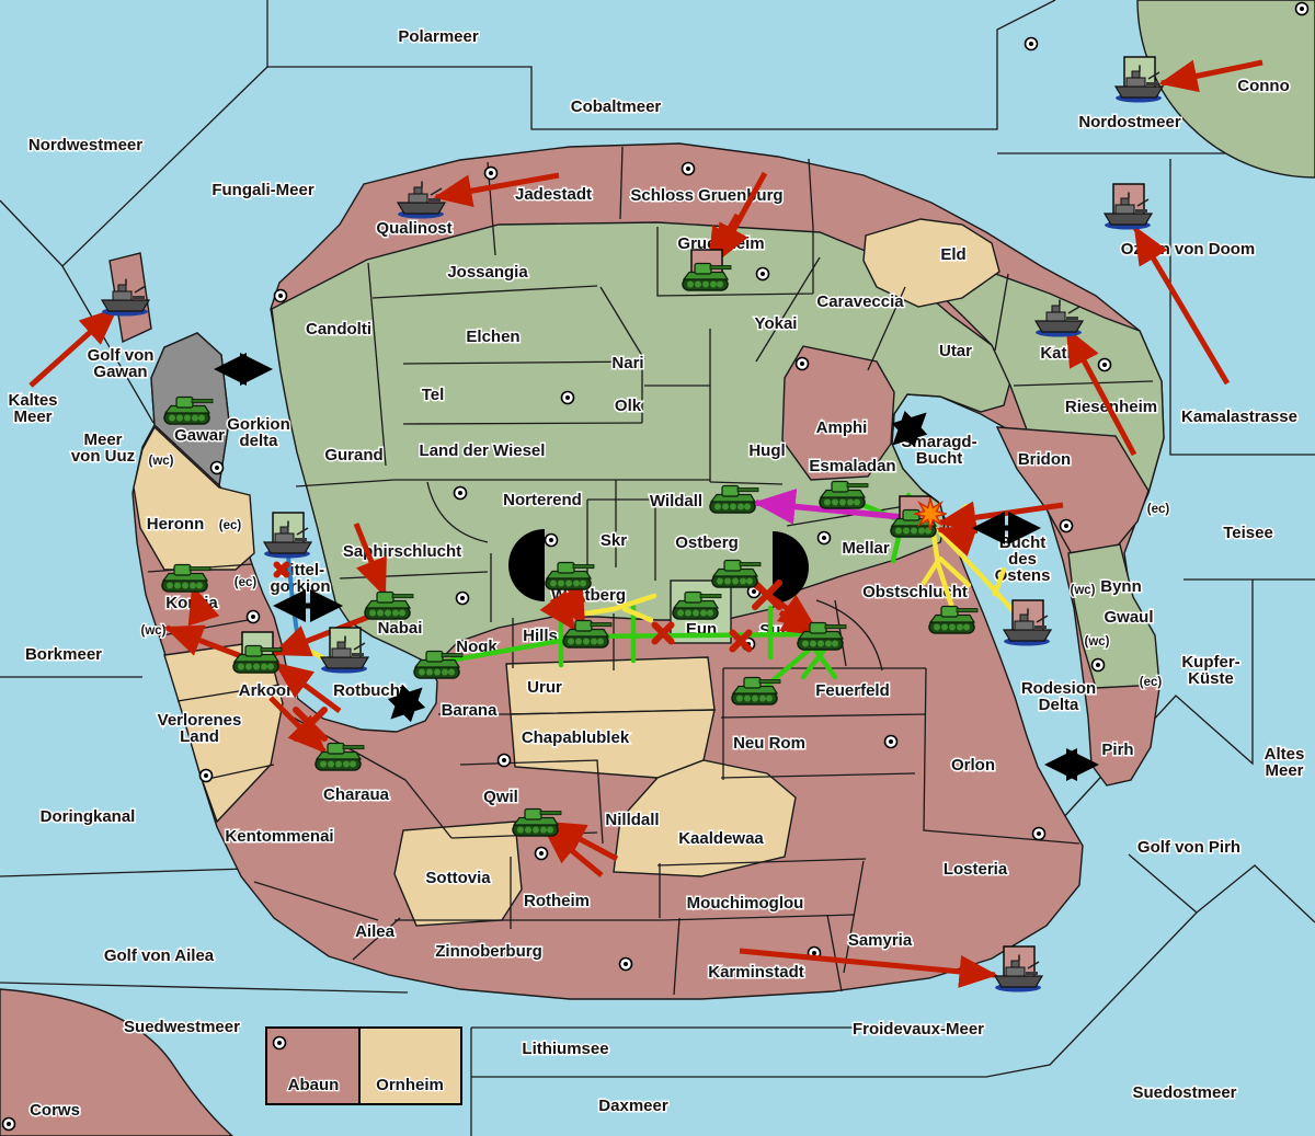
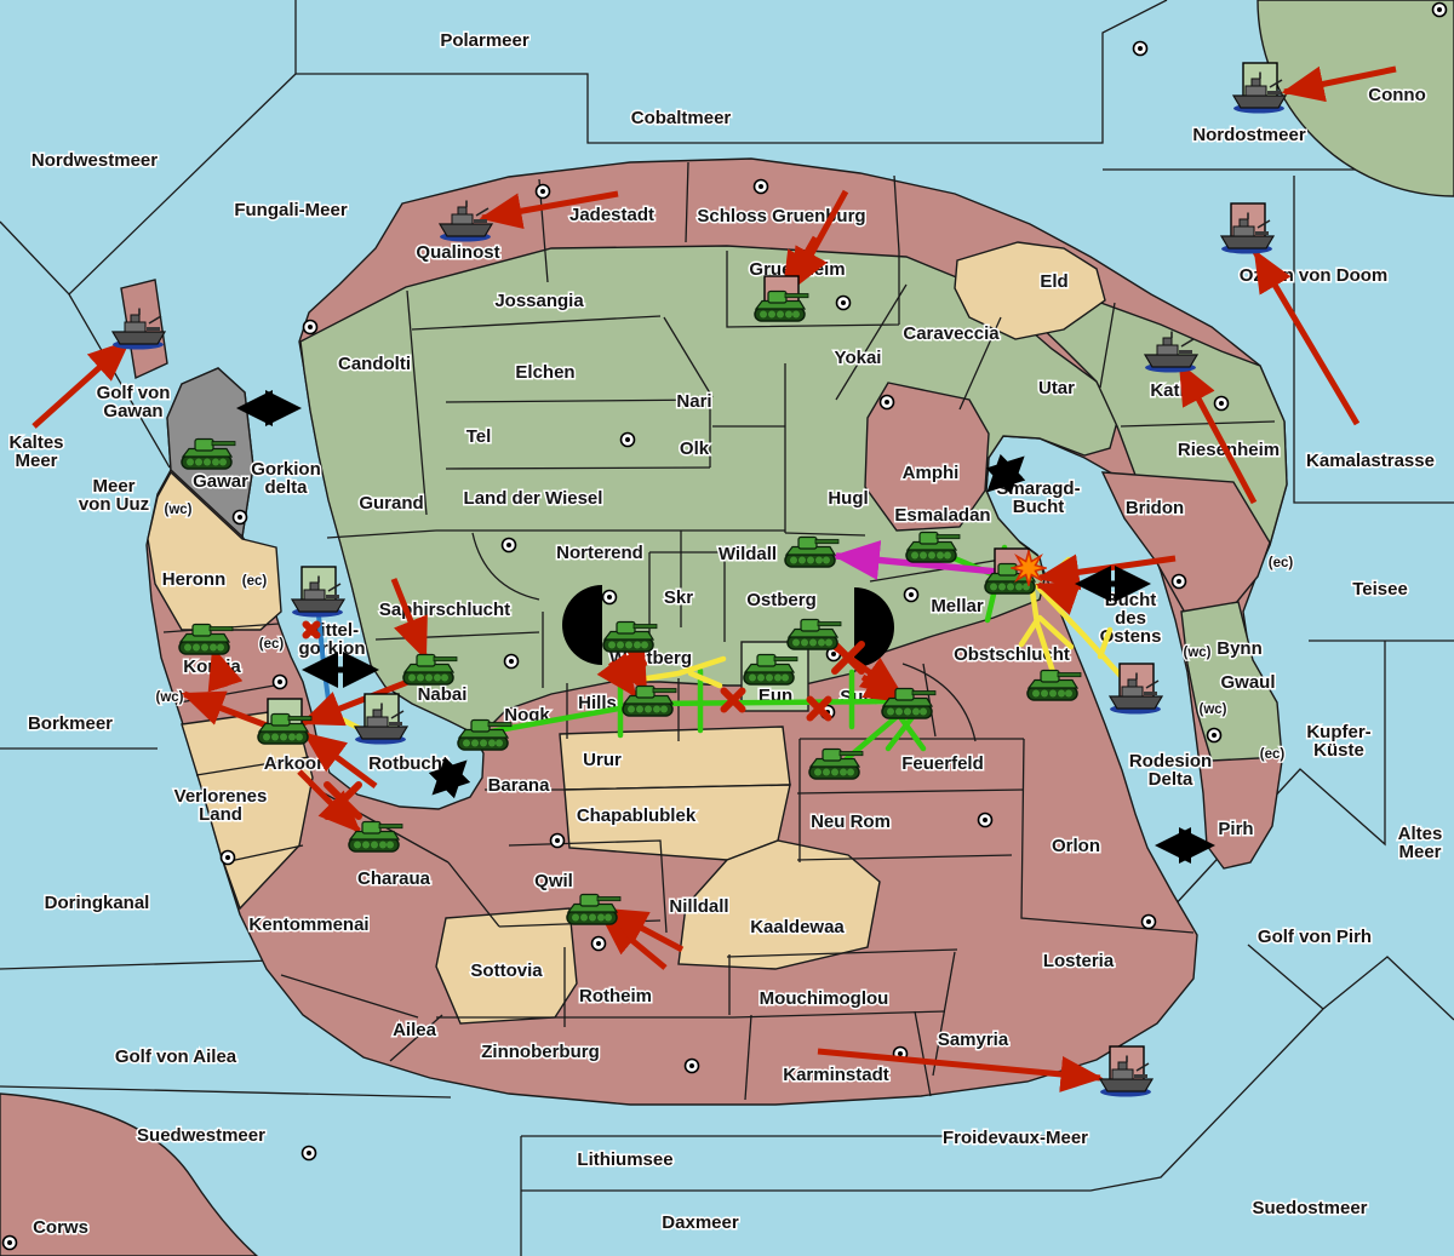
- Abaun
- Ornheim
  Polarmeer
  Cobaltmeer
  Nordwestmeer
  Fungali-Meer
  Nordostmeer
  Ozan von Doom
  Kamalastrasse
  Teisee
  Kaltes Meer
  Meer von Uuz
  Golf von Gawan
  Gorkion delta
  ittel- gokion
  Borkmeer
  Rotbucht
  Doringkanal
  Golf von Ailea
  Suedwestmeer
  Lithiumsee
  Daxmeer
  Froidevaux-Meer
  Suedostmeer
  Golf von Pirh
  Altes Meer
  Kupfer- Küste
  Smaragd- Bucht
  Bucht des stens
  Rodesion Delta
  Qualinost
  Jadestadt
  Schloss Gruenurg
  Grueheim
  Eld
  Conno
  Jossangia
  Candolti
  Elchen
  Tel
  Nari
  Olk
  Yokai
  Caraveccia
  Utar
  Kath
  Riesenheim
  Bridon
  Gurand
  Land der Wiesel
  Hugl
  Amphi
  Esmaladan
  Norterend
  Wildall
  Skr
  Ostberg
  Mellar
  Gawar
  Heronn
  Sahirschlucht
  Koria
  Nabai
  Wtberg
  Hills
  Eun
  Sund
  Obstschluht
  Nogk
  Urur
  Barana
  Feuerfeld
  Arkoon
  Verlorenes Land
  Chapablublek
  Neu Rom
  Orlon
  Charaua
  Qwil
  Nilldall
  Kentommenai
  Kaaldewaa
  Sottovia
  Rotheim
  Mouchimoglou
  Ailea
  Zinnoberburg
  Samyria
  Losteria
  Karminstadt
  Bynn
  Gwaul
  Pirh
  Corws
  (wc)
  (ec)
  (ec)
  (wc)
  (ec)
  (wc)
  (wc)
  (ec)
